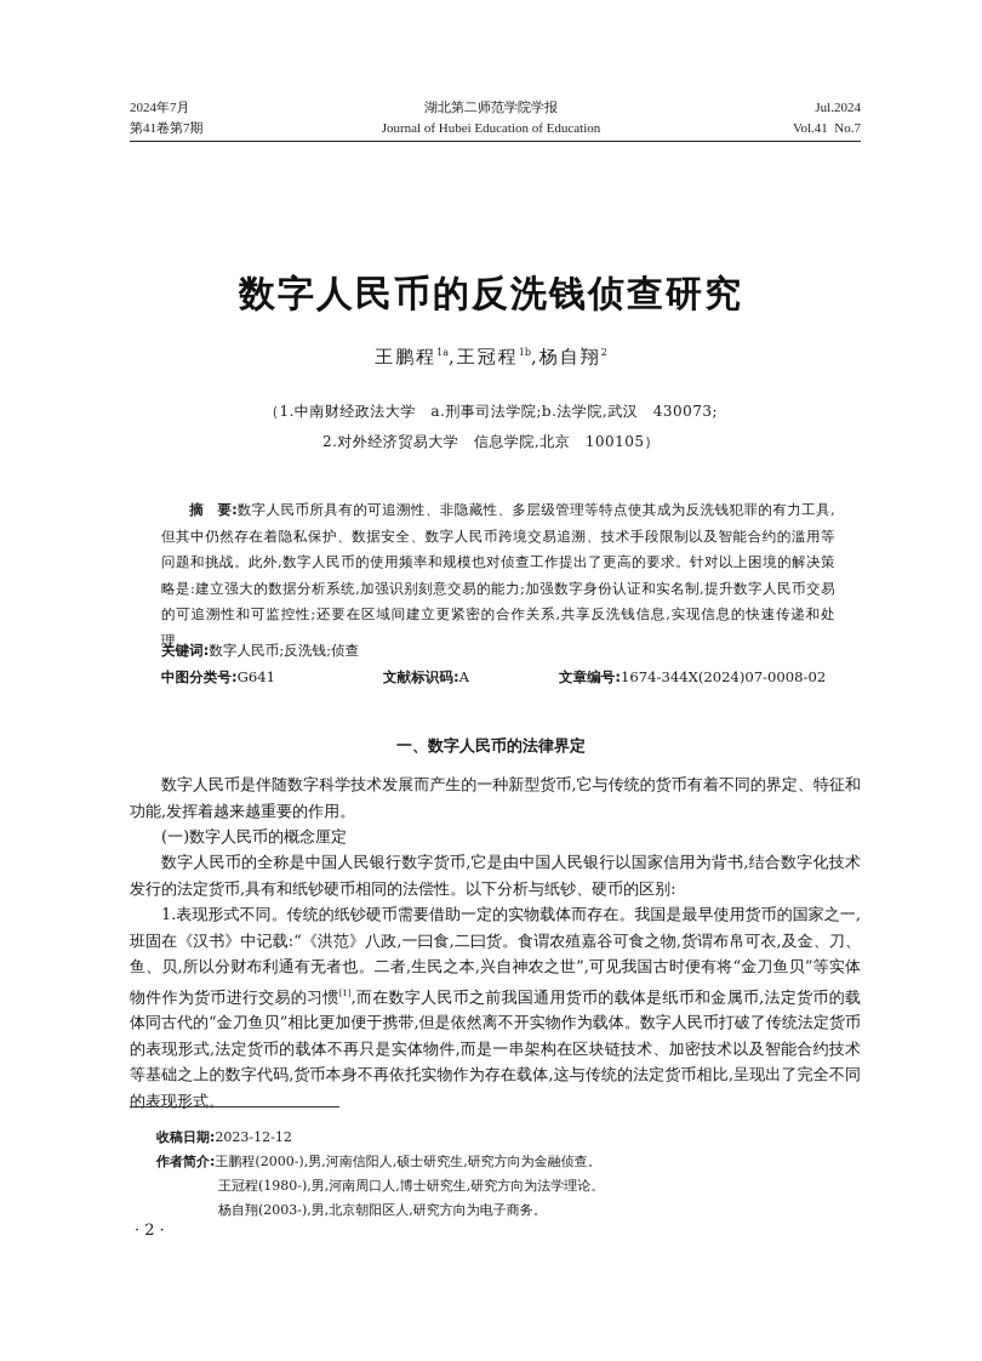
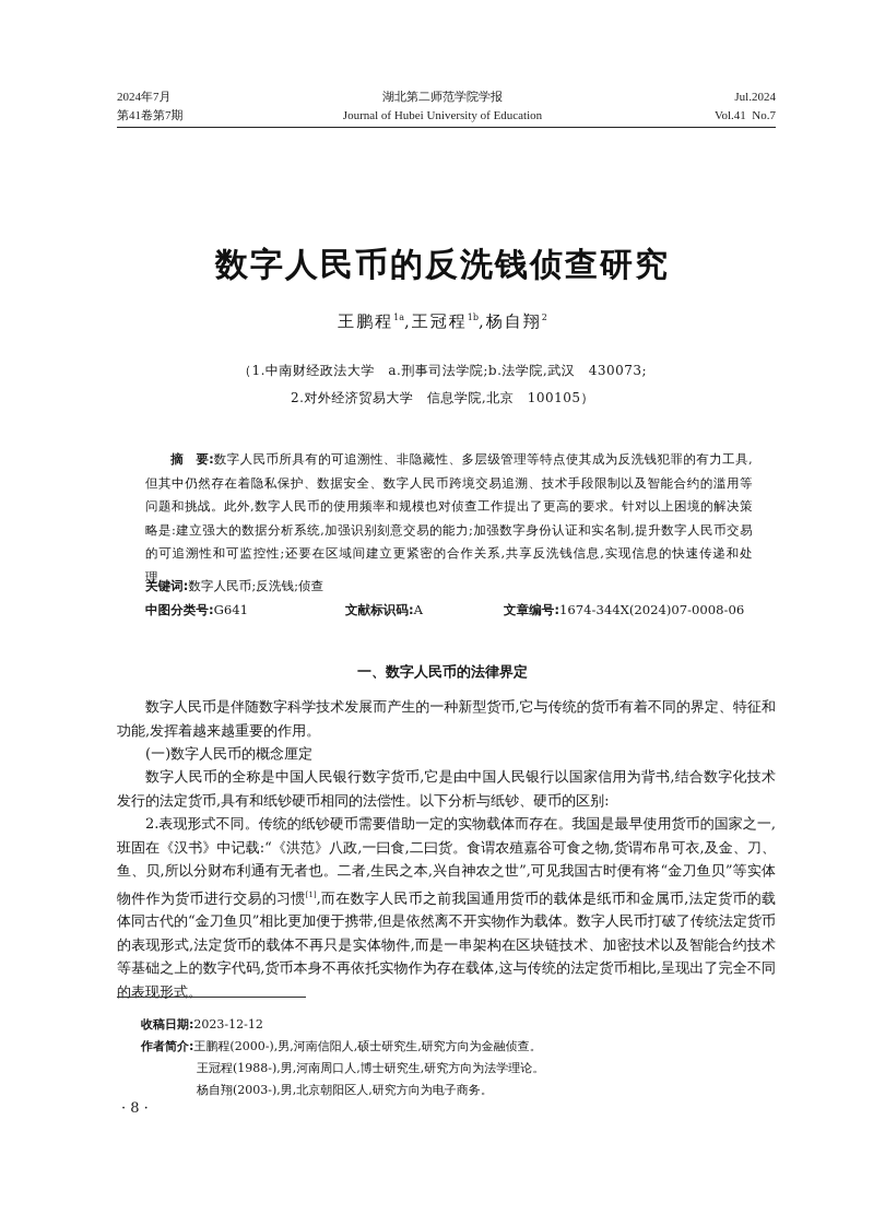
  2024年7月
  第41卷第7期
  湖北第二师范学院学报
- Journal of Hubei Education of Education
+ Journal of Hubei University of Education
  Jul.2024
  Vol.41 No.7
  数字人民币的反洗钱侦查研究
  王鹏程1a,王冠程1b,杨自翔2
  （1.中南财经政法大学 a.刑事司法学院;b.法学院,武汉 430073;
  2.对外经济贸易大学 信息学院,北京 100105）
  摘 要:数字人民币所具有的可追溯性、非隐藏性、多层级管理等特点使其成为反洗钱犯罪的有力工具,但其中仍然存在着隐私保护、数据安全、数字人民币跨境交易追溯、技术手段限制以及智能合约的滥用等问题和挑战。此外,数字人民币的使用频率和规模也对侦查工作提出了更高的要求。针对以上困境的解决策略是:建立强大的数据分析系统,加强识别刻意交易的能力;加强数字身份认证和实名制,提升数字人民币交易的可追溯性和可监控性;还要在区域间建立更紧密的合作关系,共享反洗钱信息,实现信息的快速传递和处理。
  关键词:数字人民币;反洗钱;侦查
  中图分类号:G641
  文献标识码:A
- 文章编号:1674-344X(2024)07-0008-02
+ 文章编号:1674-344X(2024)07-0008-06
  一、数字人民币的法律界定
  数字人民币是伴随数字科学技术发展而产生的一种新型货币,它与传统的货币有着不同的界定、特征和功能,发挥着越来越重要的作用。
  (一)数字人民币的概念厘定
  数字人民币的全称是中国人民银行数字货币,它是由中国人民银行以国家信用为背书,结合数字化技术发行的法定货币,具有和纸钞硬币相同的法偿性。以下分析与纸钞、硬币的区别:
- 1.表现形式不同。传统的纸钞硬币需要借助一定的实物载体而存在。我国是最早使用货币的国家之一,班固在《汉书》中记载:“《洪范》八政,一曰食,二曰货。食谓农殖嘉谷可食之物,货谓布帛可衣,及金、刀、鱼、贝,所以分财布利通有无者也。二者,生民之本,兴自神农之世”,可见我国古时便有将“金刀鱼贝”等实体物件作为货币进行交易的习惯[1],而在数字人民币之前我国通用货币的载体是纸币和金属币,法定货币的载体同古代的“金刀鱼贝”相比更加便于携带,但是依然离不开实物作为载体。数字人民币打破了传统法定货币的表现形式,法定货币的载体不再只是实体物件,而是一串架构在区块链技术、加密技术以及智能合约技术等基础之上的数字代码,货币本身不再依托实物作为存在载体,这与传统的法定货币相比,呈现出了完全不同的表现形式。
+ 2.表现形式不同。传统的纸钞硬币需要借助一定的实物载体而存在。我国是最早使用货币的国家之一,班固在《汉书》中记载:“《洪范》八政,一曰食,二曰货。食谓农殖嘉谷可食之物,货谓布帛可衣,及金、刀、鱼、贝,所以分财布利通有无者也。二者,生民之本,兴自神农之世”,可见我国古时便有将“金刀鱼贝”等实体物件作为货币进行交易的习惯[1],而在数字人民币之前我国通用货币的载体是纸币和金属币,法定货币的载体同古代的“金刀鱼贝”相比更加便于携带,但是依然离不开实物作为载体。数字人民币打破了传统法定货币的表现形式,法定货币的载体不再只是实体物件,而是一串架构在区块链技术、加密技术以及智能合约技术等基础之上的数字代码,货币本身不再依托实物作为存在载体,这与传统的法定货币相比,呈现出了完全不同的表现形式。
  收稿日期:2023-12-12
  作者简介:王鹏程(2000-),男,河南信阳人,硕士研究生,研究方向为金融侦查。
- 王冠程(1980-),男,河南周口人,博士研究生,研究方向为法学理论。
+ 王冠程(1988-),男,河南周口人,博士研究生,研究方向为法学理论。
  杨自翔(2003-),男,北京朝阳区人,研究方向为电子商务。
- · 2 ·
+ · 8 ·
